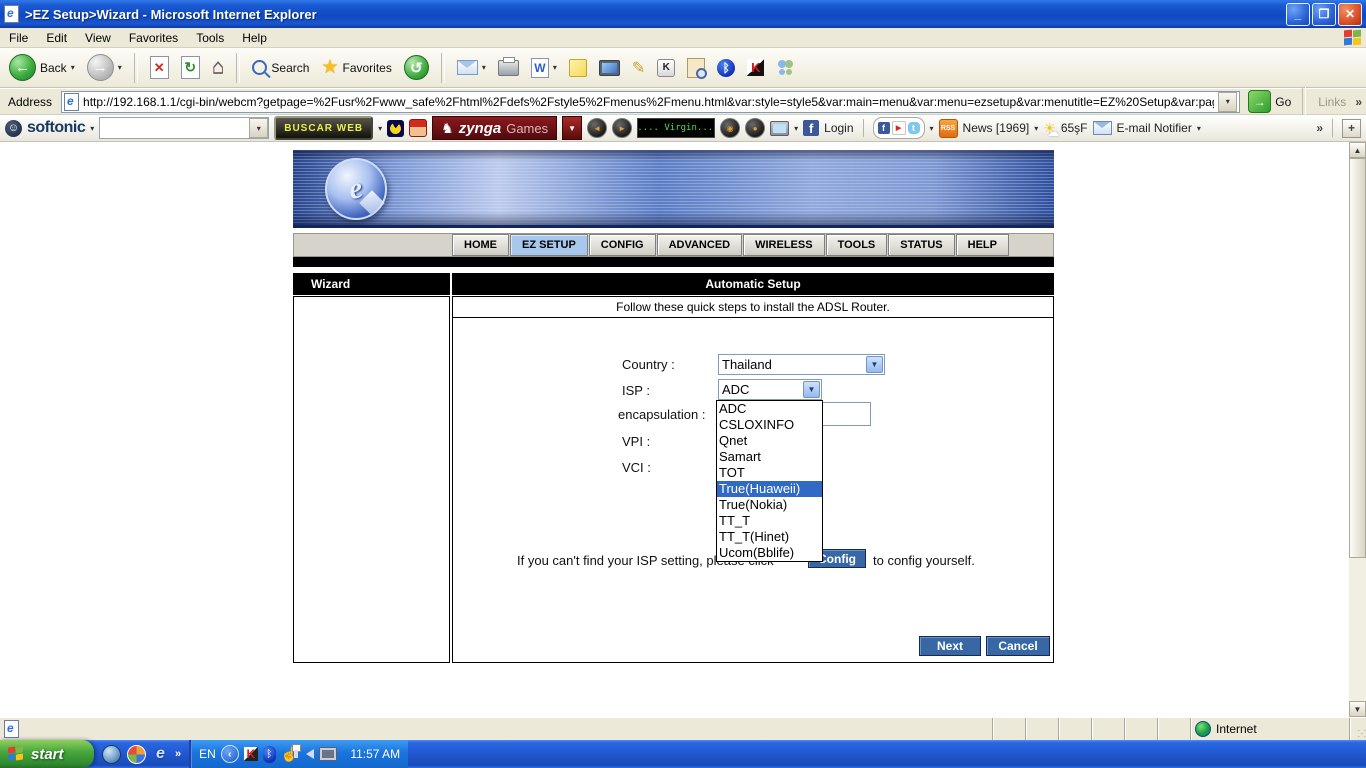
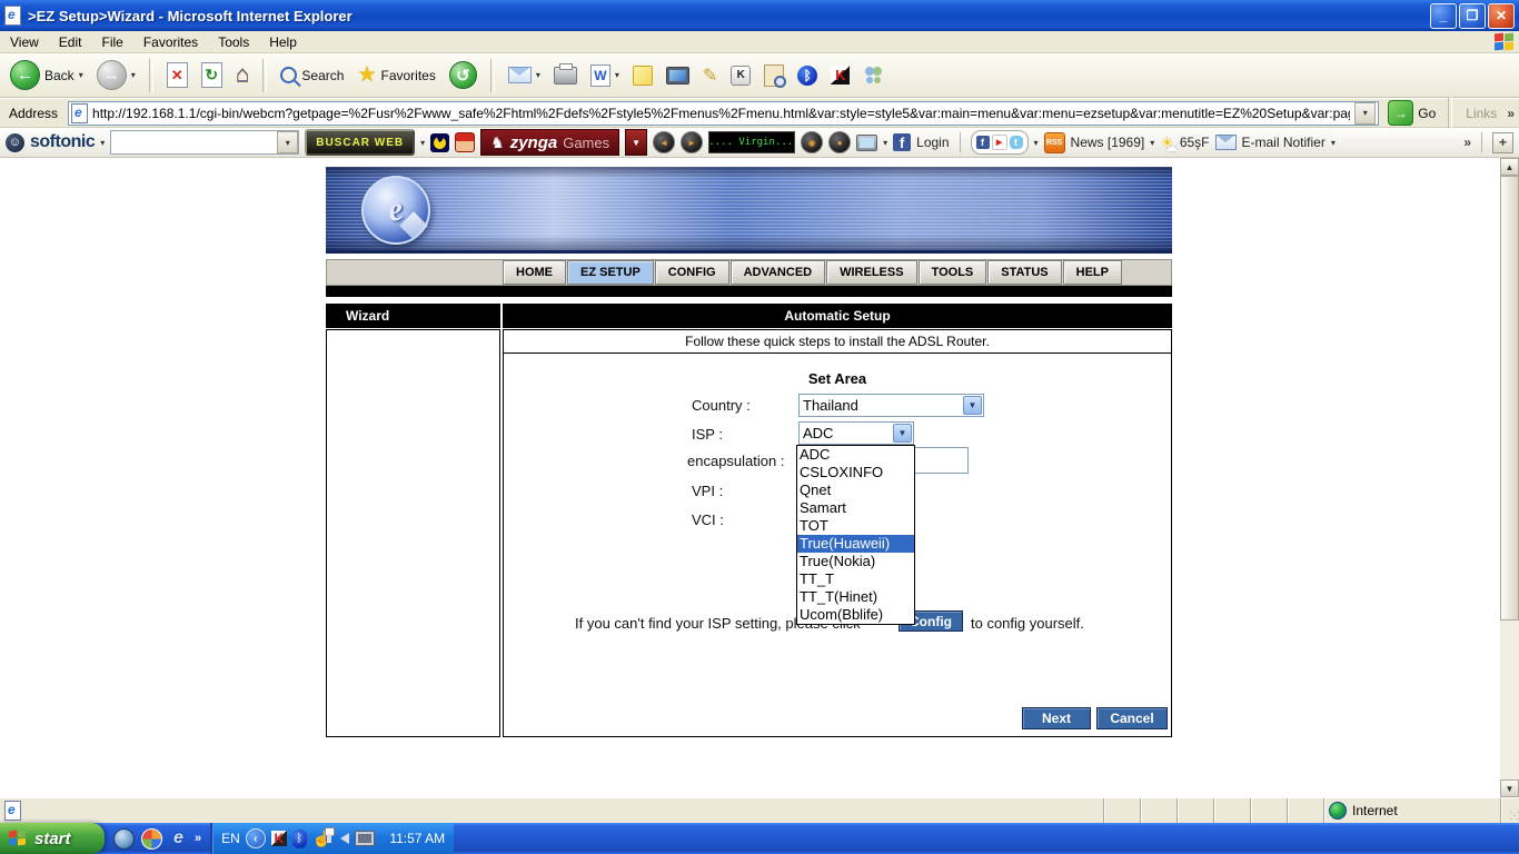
  >EZ Setup>Wizard - Microsoft Internet Explorer
  _
  ❐
  ✕
- File
+ View
  Edit
- View
+ File
  Favorites
  Tools
  Help
  Back
  Search
  Favorites
  W
  K
  Address
  http://192.168.1.1/cgi-bin/webcm?getpage=%2Fusr%2Fwww_safe%2Fhtml%2Fdefs%2Fstyle5%2Fmenus%2Fmenu.html&var:style=style5&var:main=menu&var:menu=ezsetup&var:menutitle=EZ%20Setup&var:pa
  Go
  Links
  softonic
  BUSCAR WEB
  zynga
  Games
  .... Virgin...
  Login
  News [1969]
  65şF
  E-mail Notifier
  HOME
  EZ SETUP
  CONFIG
  ADVANCED
  WIRELESS
  TOOLS
  STATUS
  HELP
  Wizard
  Automatic Setup
  Follow these quick steps to install the ADSL Router.
+ Set Area
  Country :
  Thailand
  ISP :
  ADC
  ADC
  CSLOXINFO
  Qnet
  Samart
  TOT
  True(Huaweii)
  True(Nokia)
  TT_T
  TT_T(Hinet)
  Ucom(Bblife)
  encapsulation :
  VPI :
  VCI :
  If you can't find your ISP setting, p
  onfig
  to config yourself.
  Next
  Cancel
  Internet
  start
  EN
  11:57 AM
